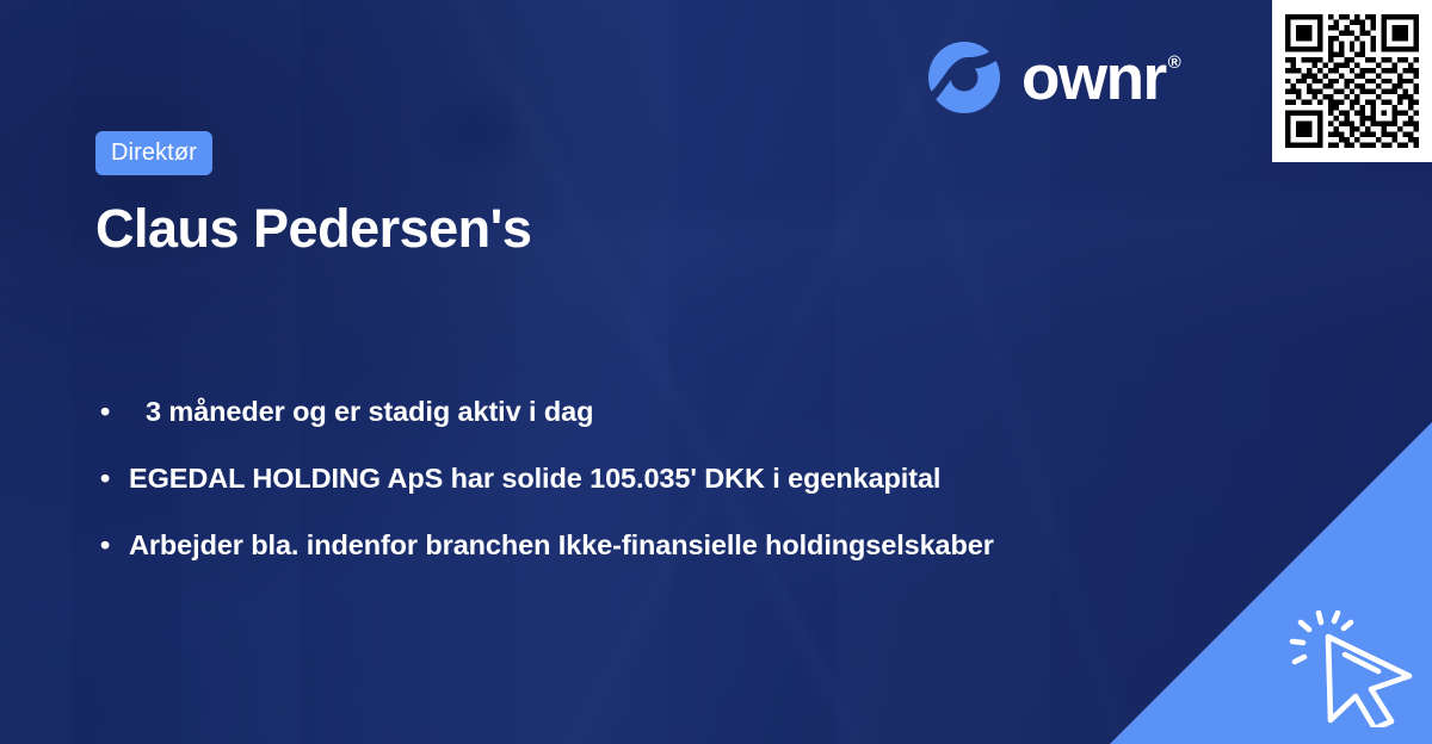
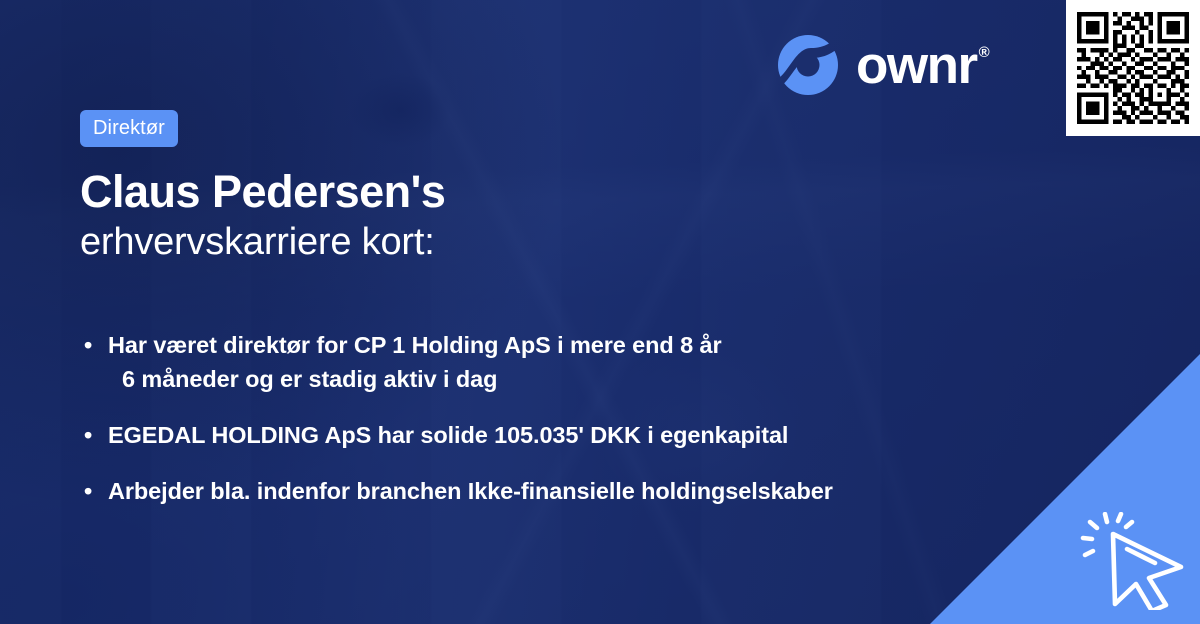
  ownr
  ®
  Direktør
  Claus Pedersen's
+ erhvervskarriere kort:
+ Har været direktør for CP 1 Holding ApS i mere end 8 år
- 3 måneder og er stadig aktiv i dag
+ 6 måneder og er stadig aktiv i dag
  EGEDAL HOLDING ApS har solide 105.035' DKK i egenkapital
  Arbejder bla. indenfor branchen Ikke-finansielle holdingselskaber
